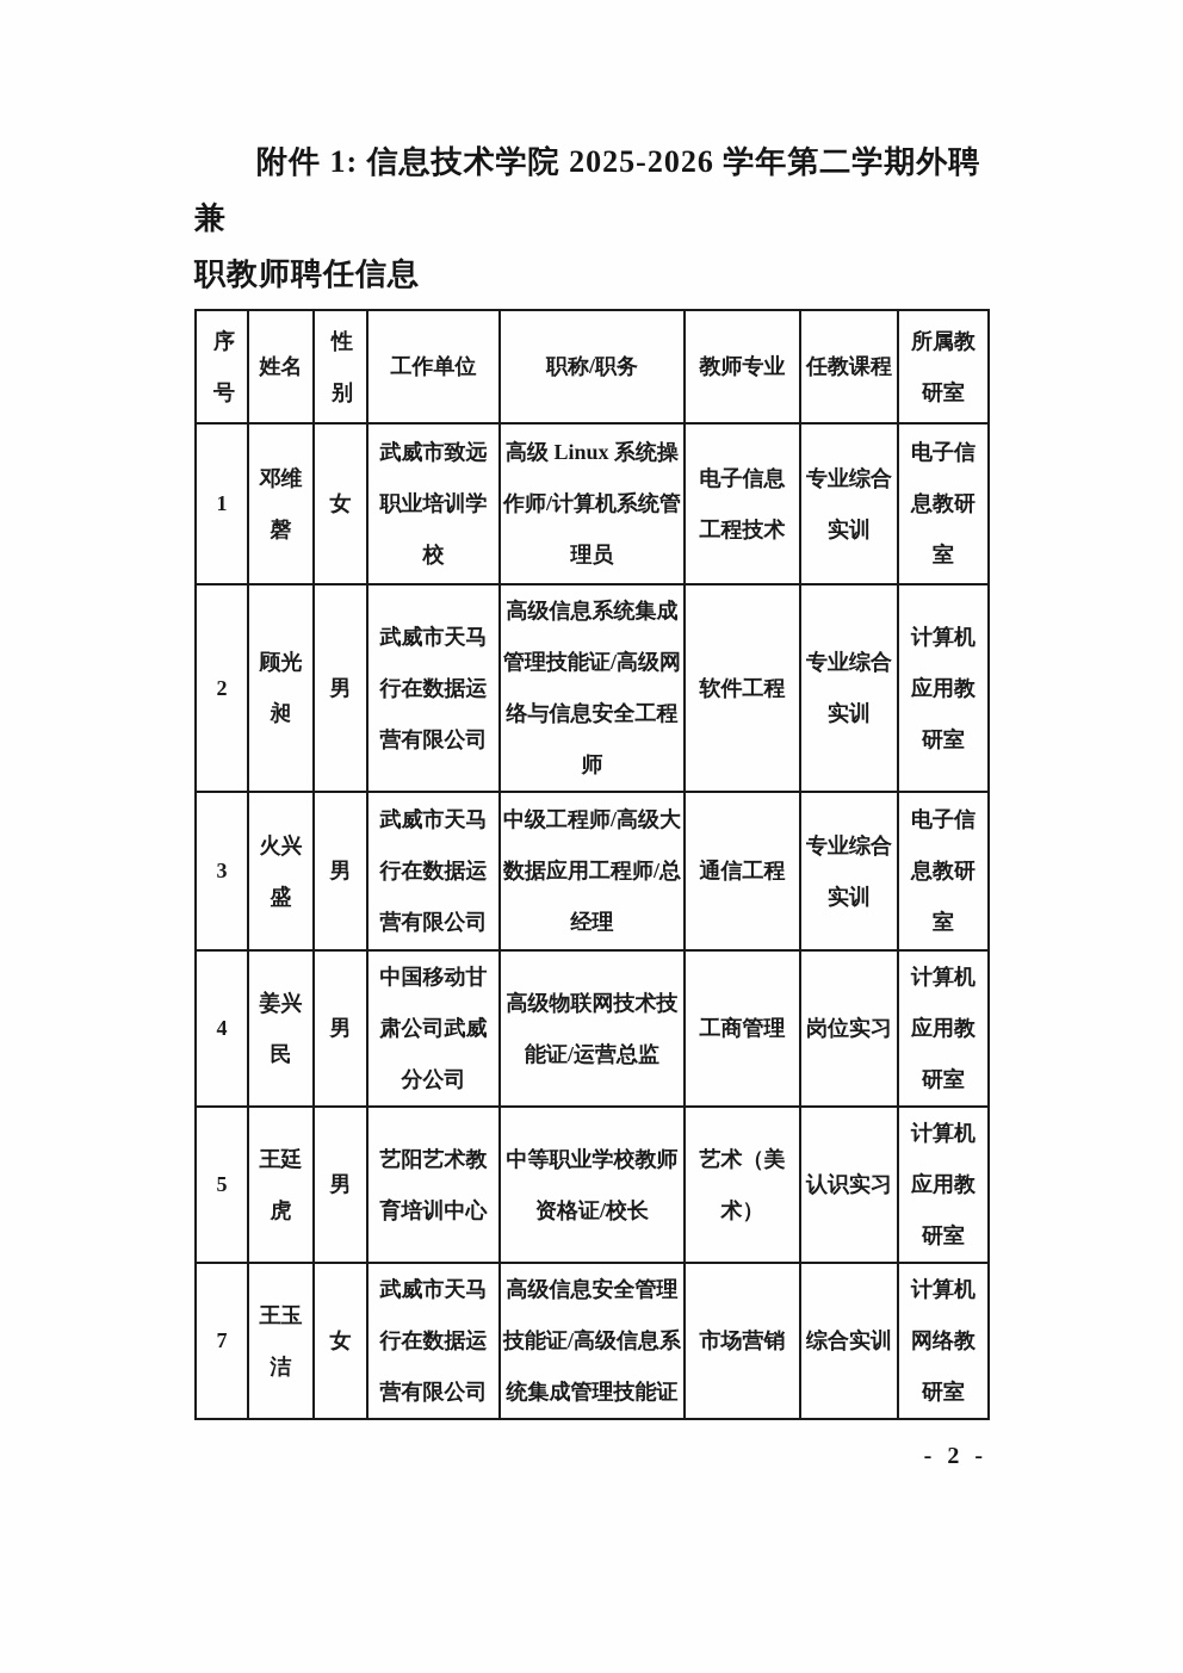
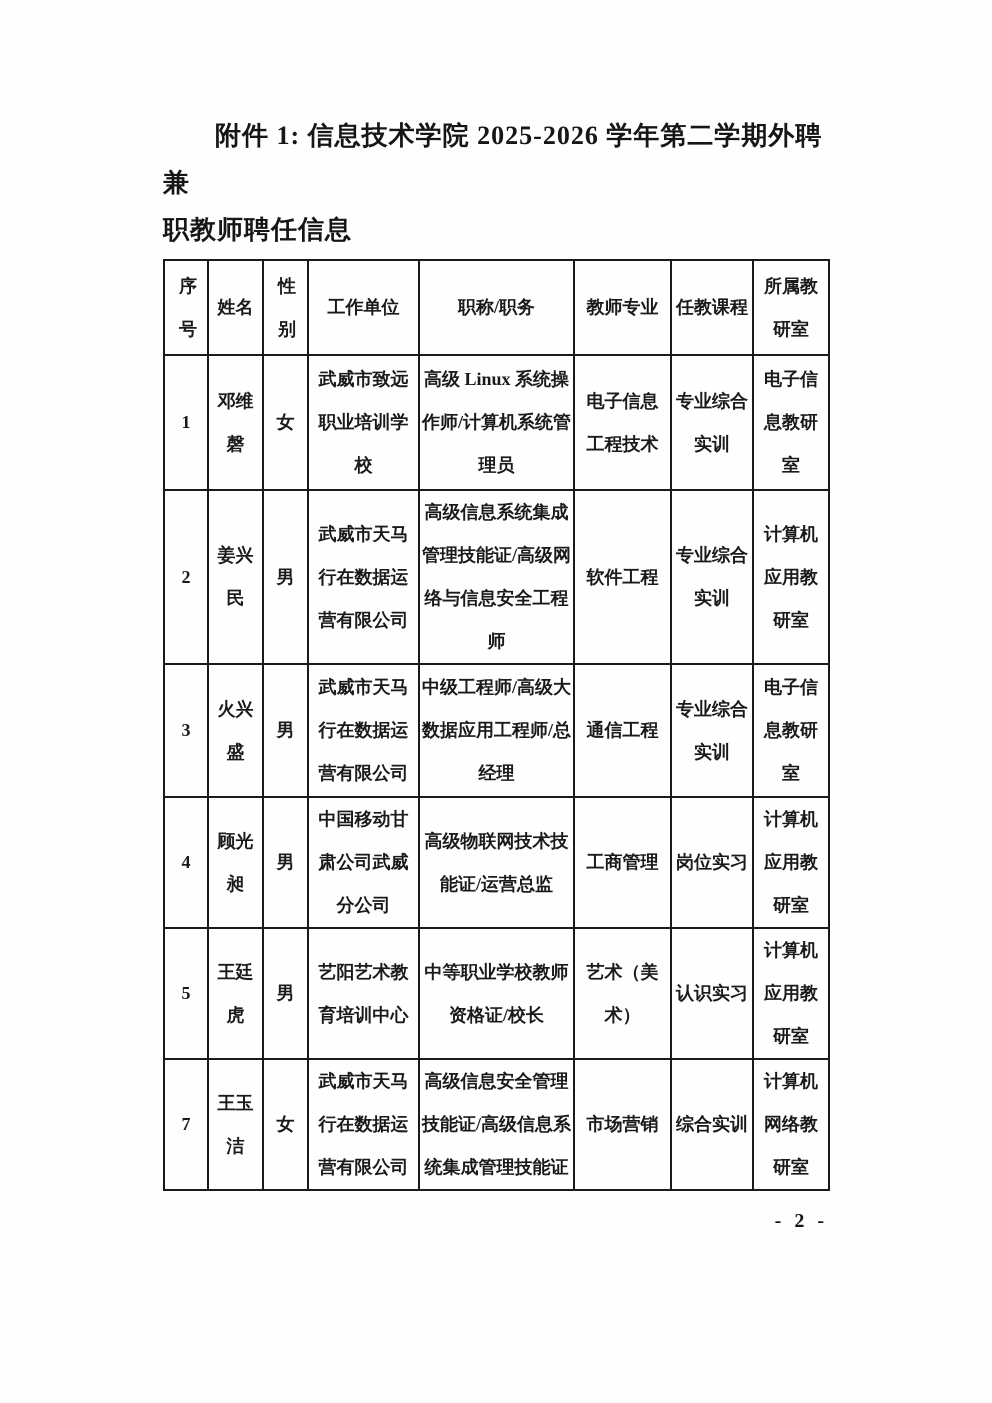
  附件 1: 信息技术学院 2025-2026 学年第二学期外聘兼
  职教师聘任信息
  序号	姓名	性别	工作单位	职称/职务	教师专业	任教课程	所属教研室
  1	邓维磬	女	武威市致远职业培训学校	高级 Linux 系统操作师/计算机系统管理员	电子信息工程技术	专业综合实训	电子信息教研室
- 2	顾光昶	男	武威市天马行在数据运营有限公司	高级信息系统集成管理技能证/高级网络与信息安全工程师	软件工程	专业综合实训	计算机应用教研室
+ 2	姜兴民	男	武威市天马行在数据运营有限公司	高级信息系统集成管理技能证/高级网络与信息安全工程师	软件工程	专业综合实训	计算机应用教研室
  3	火兴盛	男	武威市天马行在数据运营有限公司	中级工程师/高级大数据应用工程师/总经理	通信工程	专业综合实训	电子信息教研室
- 4	姜兴民	男	中国移动甘肃公司武威分公司	高级物联网技术技能证/运营总监	工商管理	岗位实习	计算机应用教研室
+ 4	顾光昶	男	中国移动甘肃公司武威分公司	高级物联网技术技能证/运营总监	工商管理	岗位实习	计算机应用教研室
  5	王廷虎	男	艺阳艺术教育培训中心	中等职业学校教师资格证/校长	艺术（美术）	认识实习	计算机应用教研室
  7	王玉洁	女	武威市天马行在数据运营有限公司	高级信息安全管理技能证/高级信息系统集成管理技能证	市场营销	综合实训	计算机网络教研室
  - 2 -
